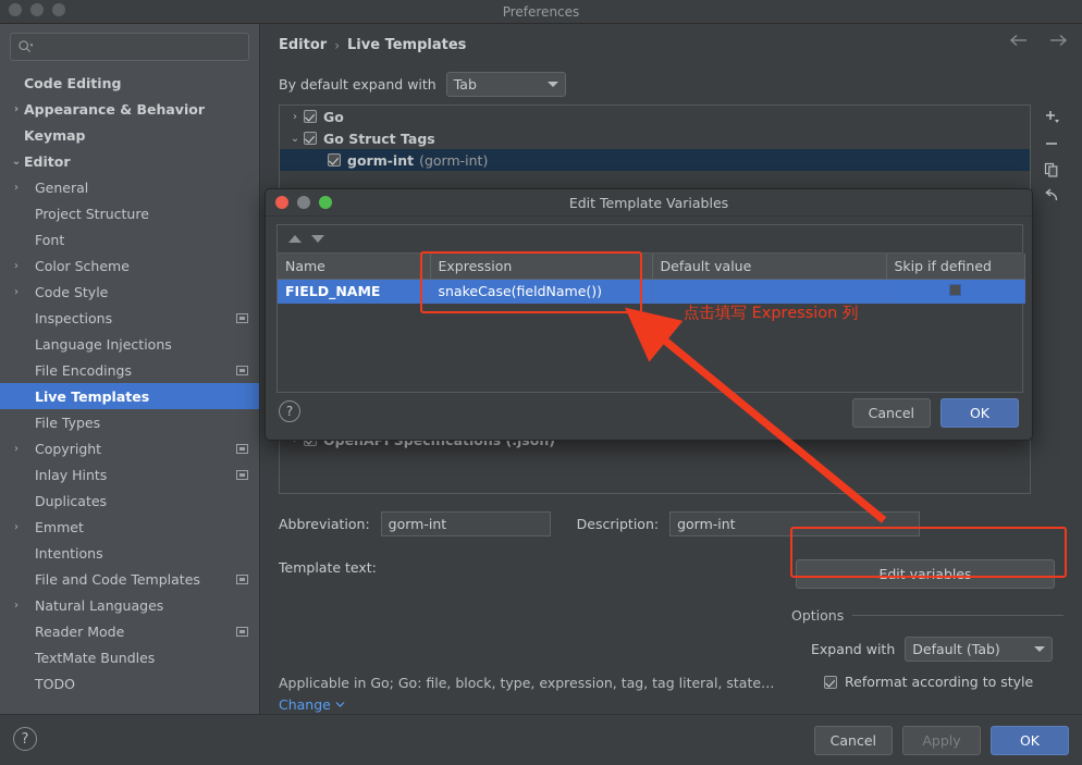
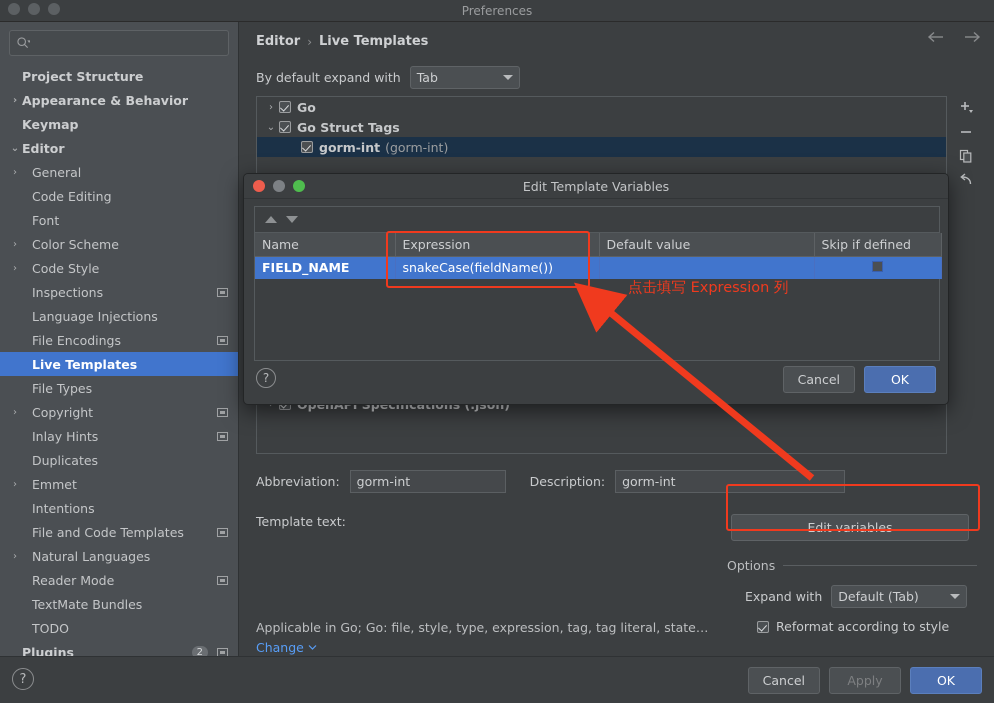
  Preferences
- Code Editing
+ Project Structure
  ›
  Appearance & Behavior
  Keymap
  ⌄
  Editor
  ›
  General
- Project Structure
+ Code Editing
  Font
  ›
  Color Scheme
  ›
  Code Style
  Inspections
  Language Injections
  File Encodings
  Live Templates
  File Types
  ›
  Copyright
  Inlay Hints
  Duplicates
  ›
  Emmet
  Intentions
  File and Code Templates
  ›
  Natural Languages
  Reader Mode
  TextMate Bundles
  TODO
+ Plugins
+ 2
  Editor
  ›
  Live Templates
  By default expand with
  Tab
  ›
  Go
  ⌄
  Go Struct Tags
  gorm-int
  (gorm-int)
  Abbreviation:
  gorm-int
  Description:
  gorm-int
  Template text:
  Edit variables
  Options
  Expand with
  Default (Tab)
  Reformat according to style
- Applicable in Go; Go: file, block, type, expression, tag, tag literal, state…
+ Applicable in Go; Go: file, style, type, expression, tag, tag literal, state…
  Change
  ?
  Cancel
  Apply
  OK
  Edit Template Variables
  Name	Expression	Default value	Skip if defined
  FIELD_NAME	snakeCase(fieldName())
  ?
  Cancel
  OK
  点击填写 Expression 列
